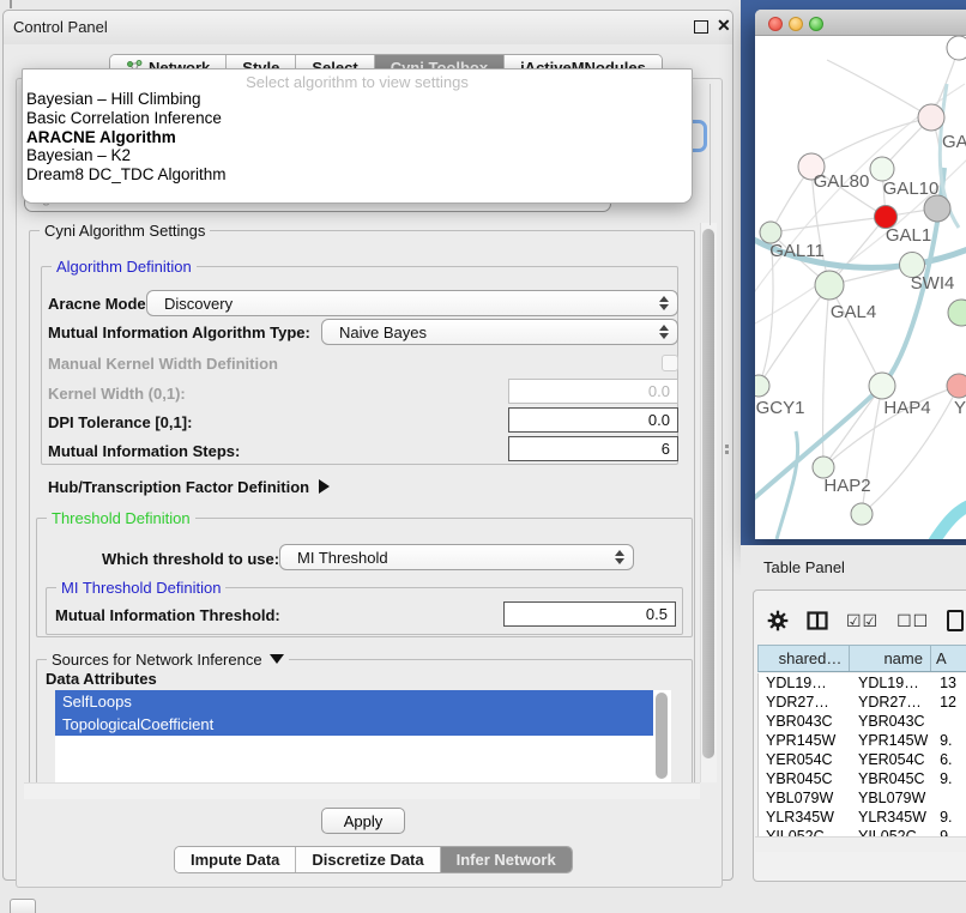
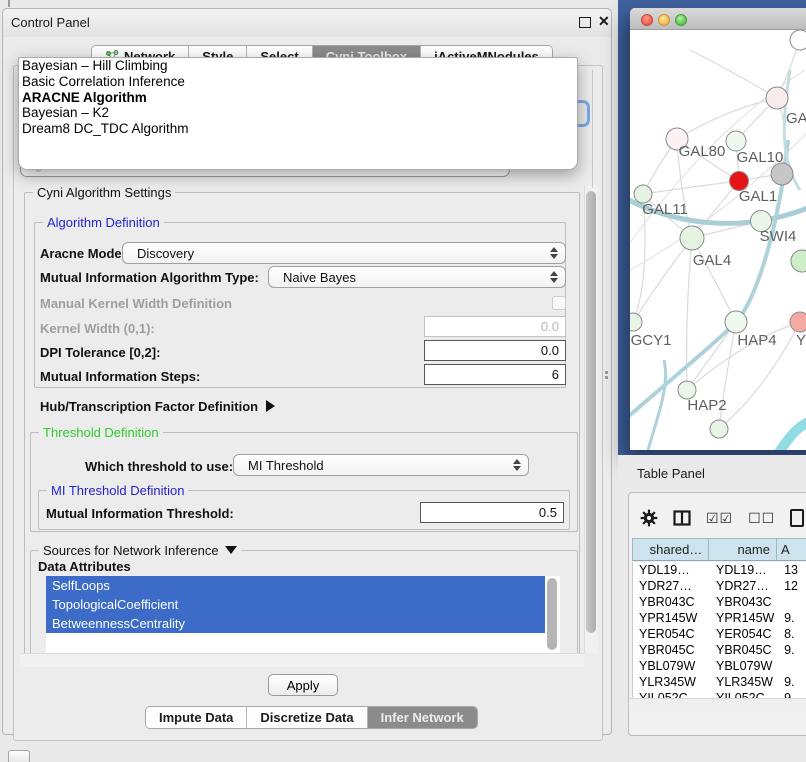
  Control Panel
  ✕
- Select algorithm to view settings
  Bayesian – Hill Climbing
  Basic Correlation Inference
  ARACNE Algorithm
  Bayesian – K2
  Dream8 DC_TDC Algorithm
  Cyni Algorithm Settings
  Algorithm Definition
  Aracne Mode
  Discovery
  Mutual Information Algorithm Type:
  Naive Bayes
  Manual Kernel Width Definition
  Kernel Width (0,1):
  0.0
- DPI Tolerance [0,1]:
+ DPI Tolerance [0,2]:
  0.0
  Mutual Information Steps:
  6
  Hub/Transcription Factor Definition
  Threshold Definition
  Which threshold to use:
  MI Threshold
  MI Threshold Definition
  Mutual Information Threshold:
  0.5
  Sources for Network Inference
  Data Attributes
  SelfLoops
  TopologicalCoefficient
+ BetweennessCentrality
  Apply
  Impute Data
  Discretize Data
  Infer Network
  GAL80
  GAL10
  GAL1
  GAL11
  SWI4
  GAL4
  GCY1
  HAP4
  Y
  HAP2
  Table Panel
  ☑☑
  ☐☐
  shared…
  name
  A
  YDL19…
  YDL19…
  13
  YDR27…
  YDR27…
  12
  YBR043C
  YBR043C
  YPR145W
  YPR145W
  9.
  YER054C
  YER054C
- 6.
+ 8.
  YBR045C
  YBR045C
  9.
  YBL079W
  YBL079W
  YLR345W
  YLR345W
  9.
